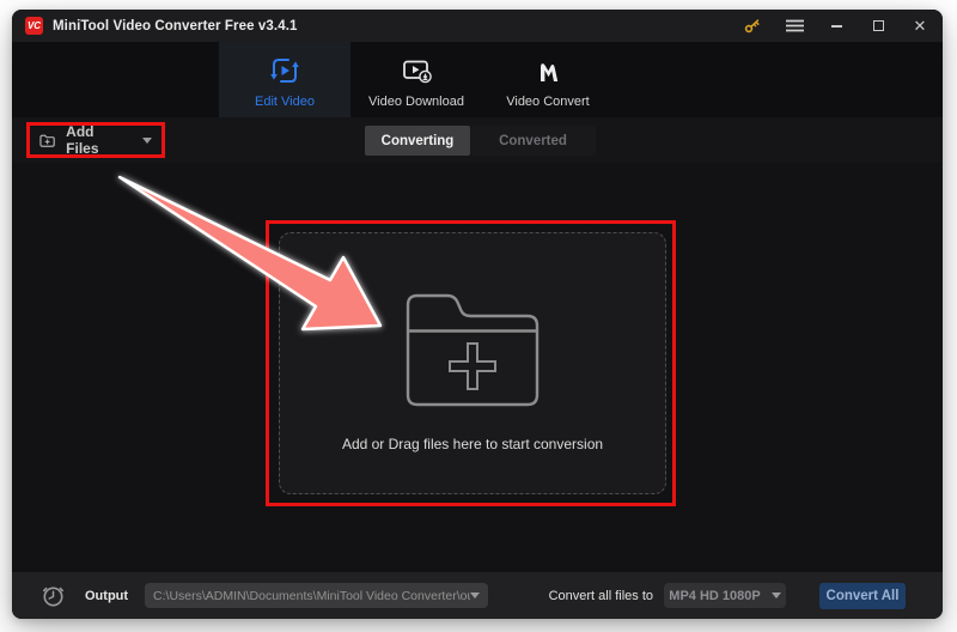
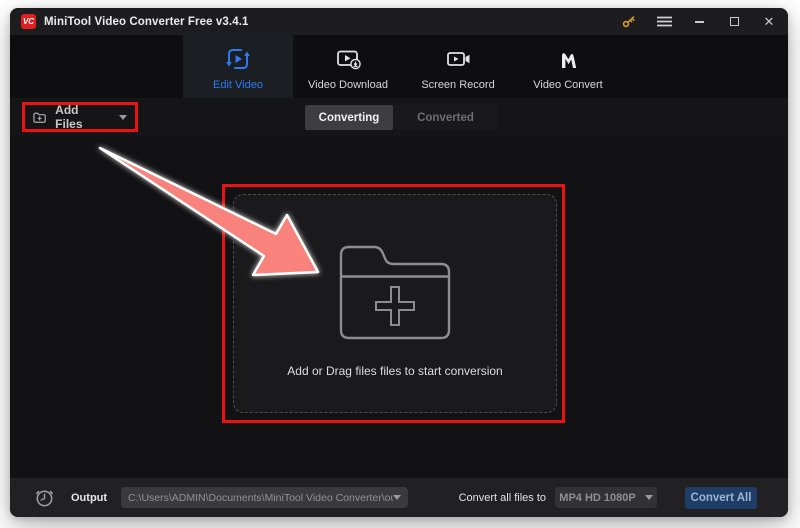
  VC
  MiniTool Video Converter Free v3.4.1
  ✕
  Edit Video
  Video Download
+ Screen Record
  Video Convert
  Add Files
  Converting
  Converted
- Add or Drag files here to start conversion
+ Add or Drag files files to start conversion
  Output
  C:\Users\ADMIN\Documents\MiniTool Video Converter\o
  Convert all files to
  MP4 HD 1080P
  Convert All
